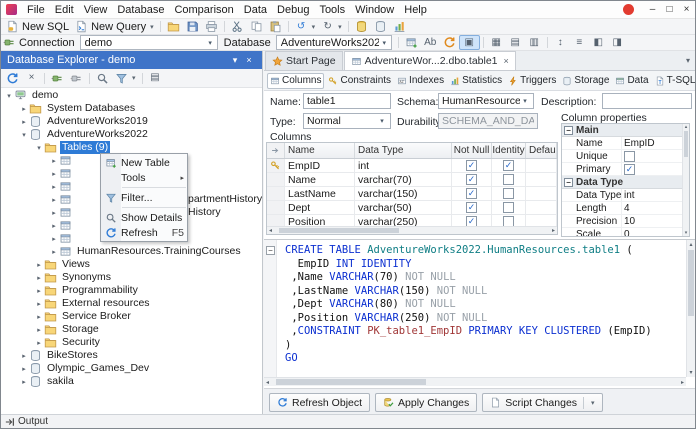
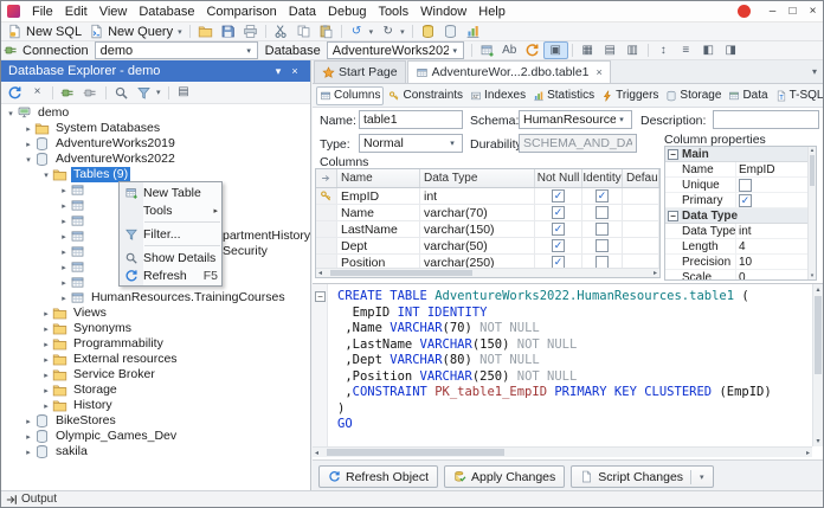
  File
  Edit
  View
  Database
  Comparison
  Data
  Debug
  Tools
  Window
  Help
  –
  □
  ×
  New SQL
  New Query
  ↺
  ↻
  Connection
  demo
  Database
  AdventureWorks202
  Ab
  ▣
  ▦
  ▤
  ▥
  ↕
  ≡
  ◧
  ◨
  Database Explorer - demo
  ▾
  ×
  ×
  ▤
  demo
  System Databases
  AdventureWorks2019
  AdventureWorks2022
  Tables (9)
  partmentHistory
- History
+ Security
  HumanResources.TrainingCourses
  Views
  Synonyms
  Programmability
  External resources
  Service Broker
  Storage
- Security
+ History
  BikeStores
  Olympic_Games_Dev
  sakila
  New Table
  Tools
  Filter...
  Show Details
  Refresh
  F5
  Start Page
  AdventureWor...2.dbo.table1
  ×
  ▾
  Columns
  Constraints
  Indexes
  Statistics
  Triggers
  Storage
  Data
  T-SQL
  Name:
  table1
  Schema:
  HumanResource
  Description:
  Type:
  Normal
  Durabilit
  SCHEMA_AND_DA
  Column properties
  Columns
  Name
  Data Type
  Not Null
  Identity
  Defau
  EmpID
  int
  ✓
  ✓
  Name
  varchar(70)
  ✓
  LastName
  varchar(150)
  ✓
  Dept
  varchar(50)
  ✓
  Position
  varchar(250)
  ✓
  −
  Main
  Name
  EmpID
  Unique
  Primary
  ✓
  −
  Data Type
  Data Type
  int
  Length
  4
  Precision
  10
  Scale
  0
  −
  CREATE TABLE AdventureWorks2022.HumanResources.table1 (
  EmpID INT IDENTITY
  ,Name VARCHAR(70) NOT NULL
  ,LastName VARCHAR(150) NOT NULL
  ,Dept VARCHAR(80) NOT NULL
  ,Position VARCHAR(250) NOT NULL
  ,CONSTRAINT PK_table1_EmpID PRIMARY KEY CLUSTERED (EmpID)
  )
  GO
  Refresh Object
  Apply Changes
  Script Changes
  Output
